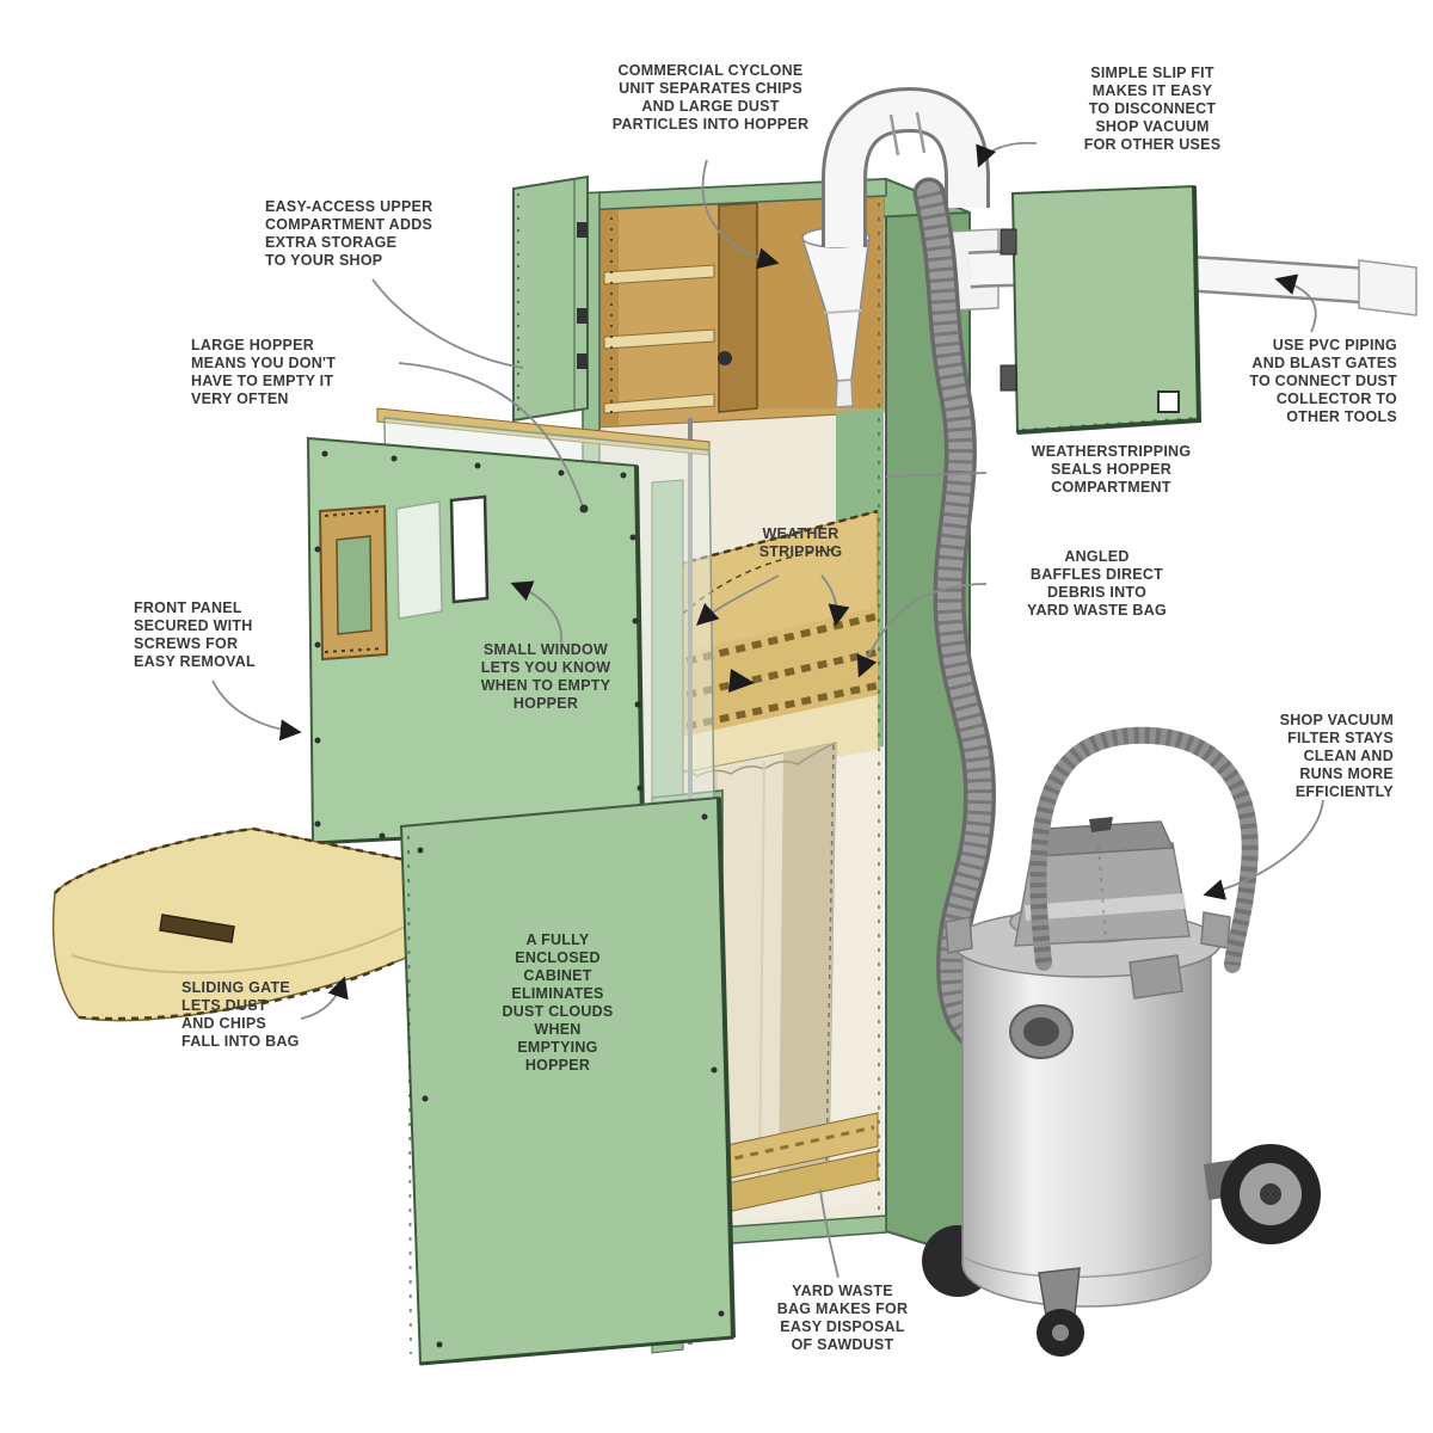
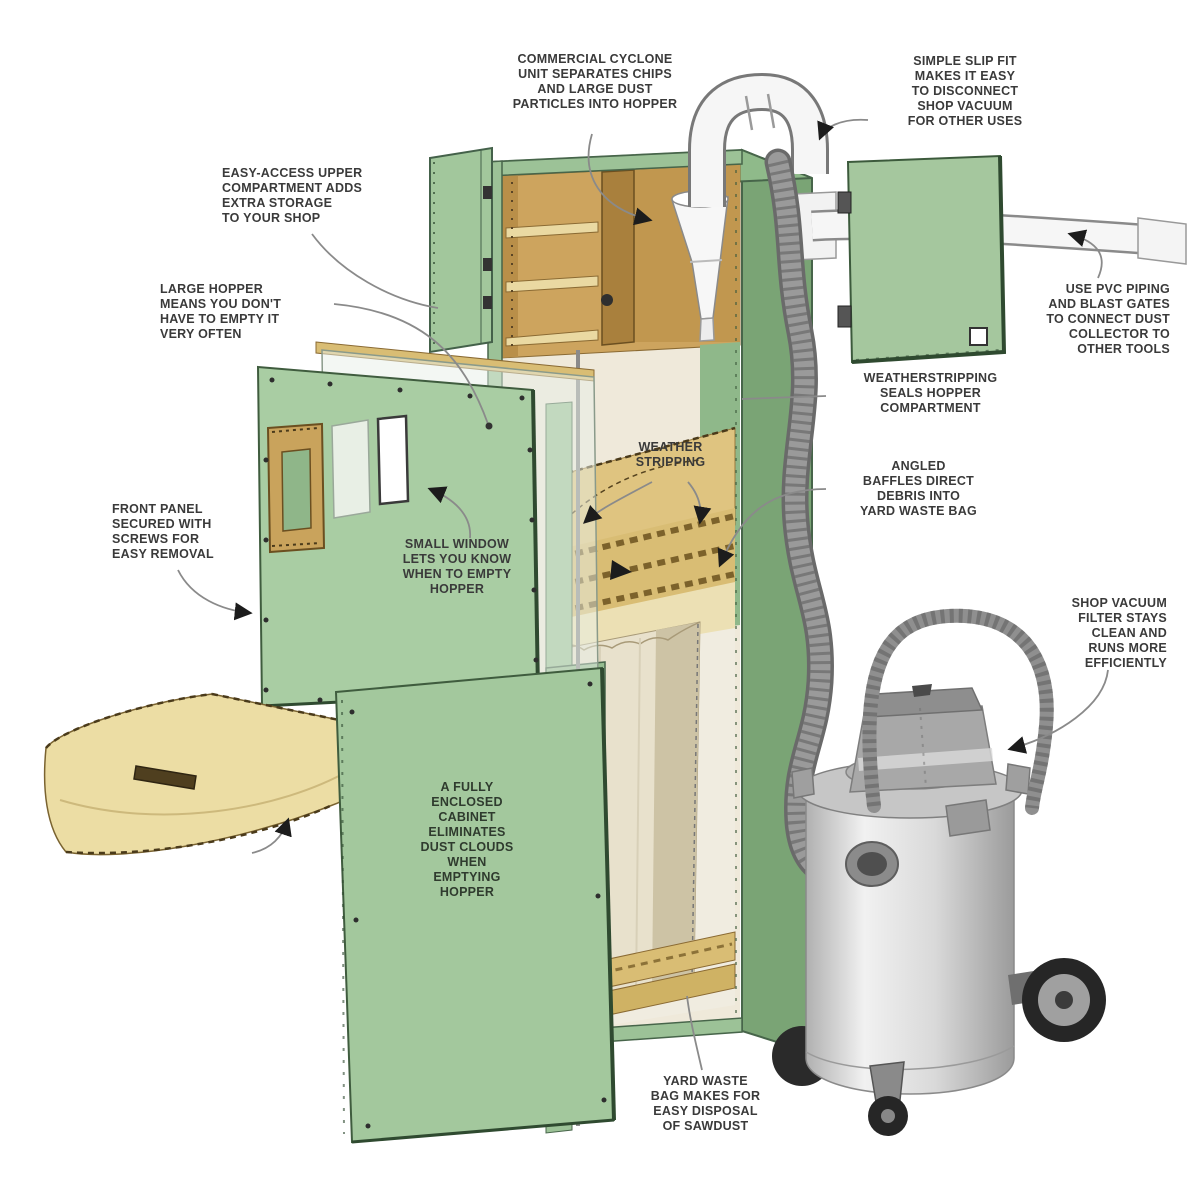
  COMMERCIAL CYCLONE
  UNIT SEPARATES CHIPS
  AND LARGE DUST
  PARTICLES INTO HOPPER
  SIMPLE SLIP FIT
  MAKES IT EASY
  TO DISCONNECT
  SHOP VACUUM
  FOR OTHER USES
  EASY-ACCESS UPPER
  COMPARTMENT ADDS
  EXTRA STORAGE
  TO YOUR SHOP
  LARGE HOPPER
  MEANS YOU DON'T
  HAVE TO EMPTY IT
  VERY OFTEN
  USE PVC PIPING
  AND BLAST GATES
  TO CONNECT DUST
  COLLECTOR TO
  OTHER TOOLS
  WEATHERSTRIPPING
  SEALS HOPPER
  COMPARTMENT
  WEATHER
  STRIPPING
  ANGLED
  BAFFLES DIRECT
  DEBRIS INTO
  YARD WASTE BAG
  FRONT PANEL
  SECURED WITH
  SCREWS FOR
  EASY REMOVAL
  SMALL WINDOW
  LETS YOU KNOW
  WHEN TO EMPTY
  HOPPER
  SHOP VACUUM
  FILTER STAYS
  CLEAN AND
  RUNS MORE
  EFFICIENTLY
- SLIDING GATE
- LETS DUST
- AND CHIPS
- FALL INTO BAG
  A FULLY
  ENCLOSED
  CABINET
  ELIMINATES
  DUST CLOUDS
  WHEN
  EMPTYING
  HOPPER
  YARD WASTE
  BAG MAKES FOR
  EASY DISPOSAL
  OF SAWDUST
